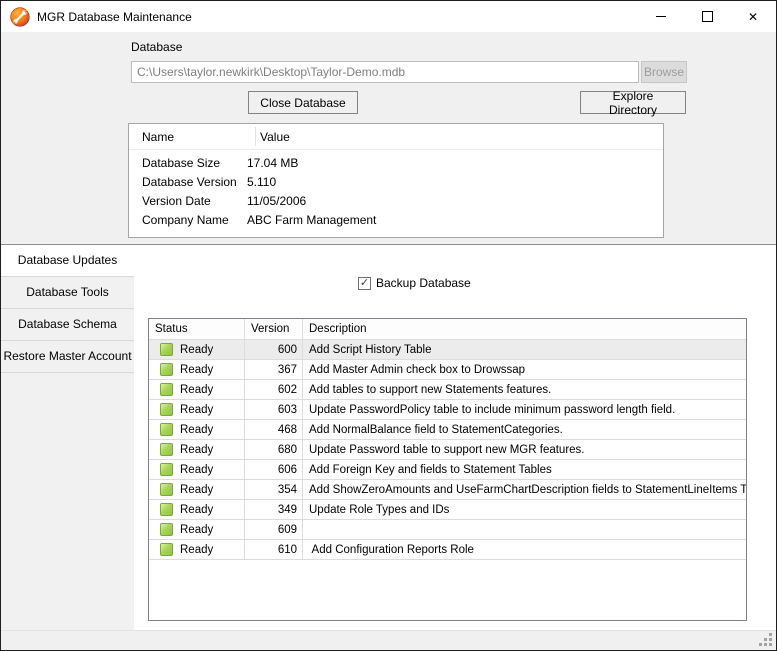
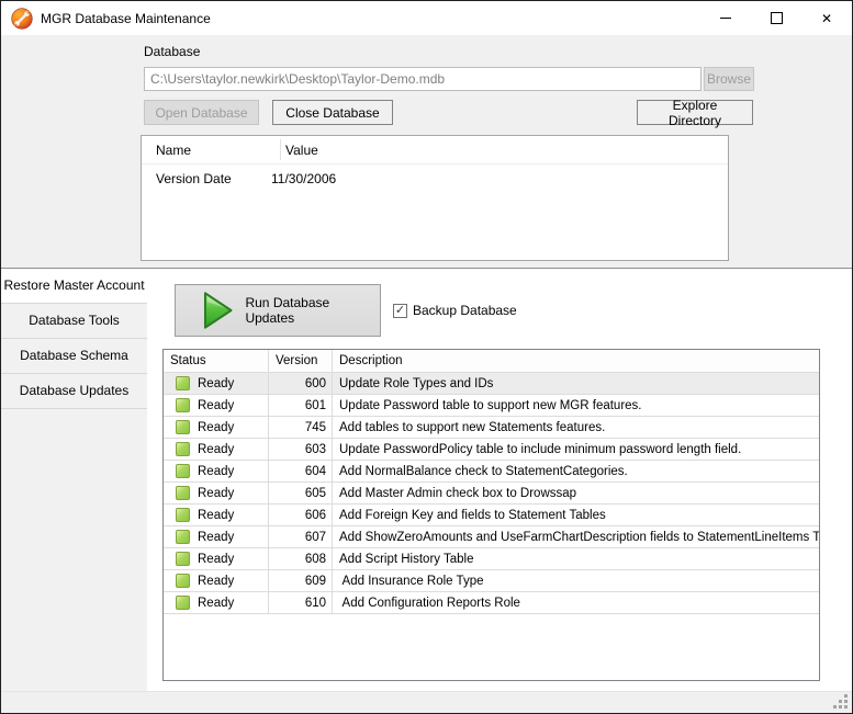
  MGR Database Maintenance
  ✕
  Database
  C:\Users\taylor.newkirk\Desktop\Taylor-Demo.mdb
  Browse
+ Open Database
  Close Database
  Explore Directory
  Name
  Value
- Database Size
- 17.04 MB
- Database Version
- 5.110
  Version Date
- 11/05/2006
+ 11/30/2006
- Company Name
- ABC Farm Management
- Database Updates
+ Restore Master Account
  Database Tools
  Database Schema
- Restore Master Account
+ Database Updates
+ Run Database Updates
  ✓
  Backup Database
  Status
  Version
  Description
  Ready
  600
- Add Script History Table
+ Update Role Types and IDs
  Ready
- 367
+ 601
- Add Master Admin check box to Drowssap
+ Update Password table to support new MGR features.
  Ready
- 602
+ 745
  Add tables to support new Statements features.
  Ready
  603
  Update PasswordPolicy table to include minimum password length field.
  Ready
- 468
+ 604
- Add NormalBalance field to StatementCategories.
+ Add NormalBalance check to StatementCategories.
  Ready
- 680
+ 605
- Update Password table to support new MGR features.
+ Add Master Admin check box to Drowssap
  Ready
  606
  Add Foreign Key and fields to Statement Tables
  Ready
- 354
+ 607
  Add ShowZeroAmounts and UseFarmChartDescription fields to StatementLineItems T
  Ready
- 349
+ 608
- Update Role Types and IDs
+ Add Script History Table
  Ready
  609
+ Add Insurance Role Type
  Ready
  610
  Add Configuration Reports Role
